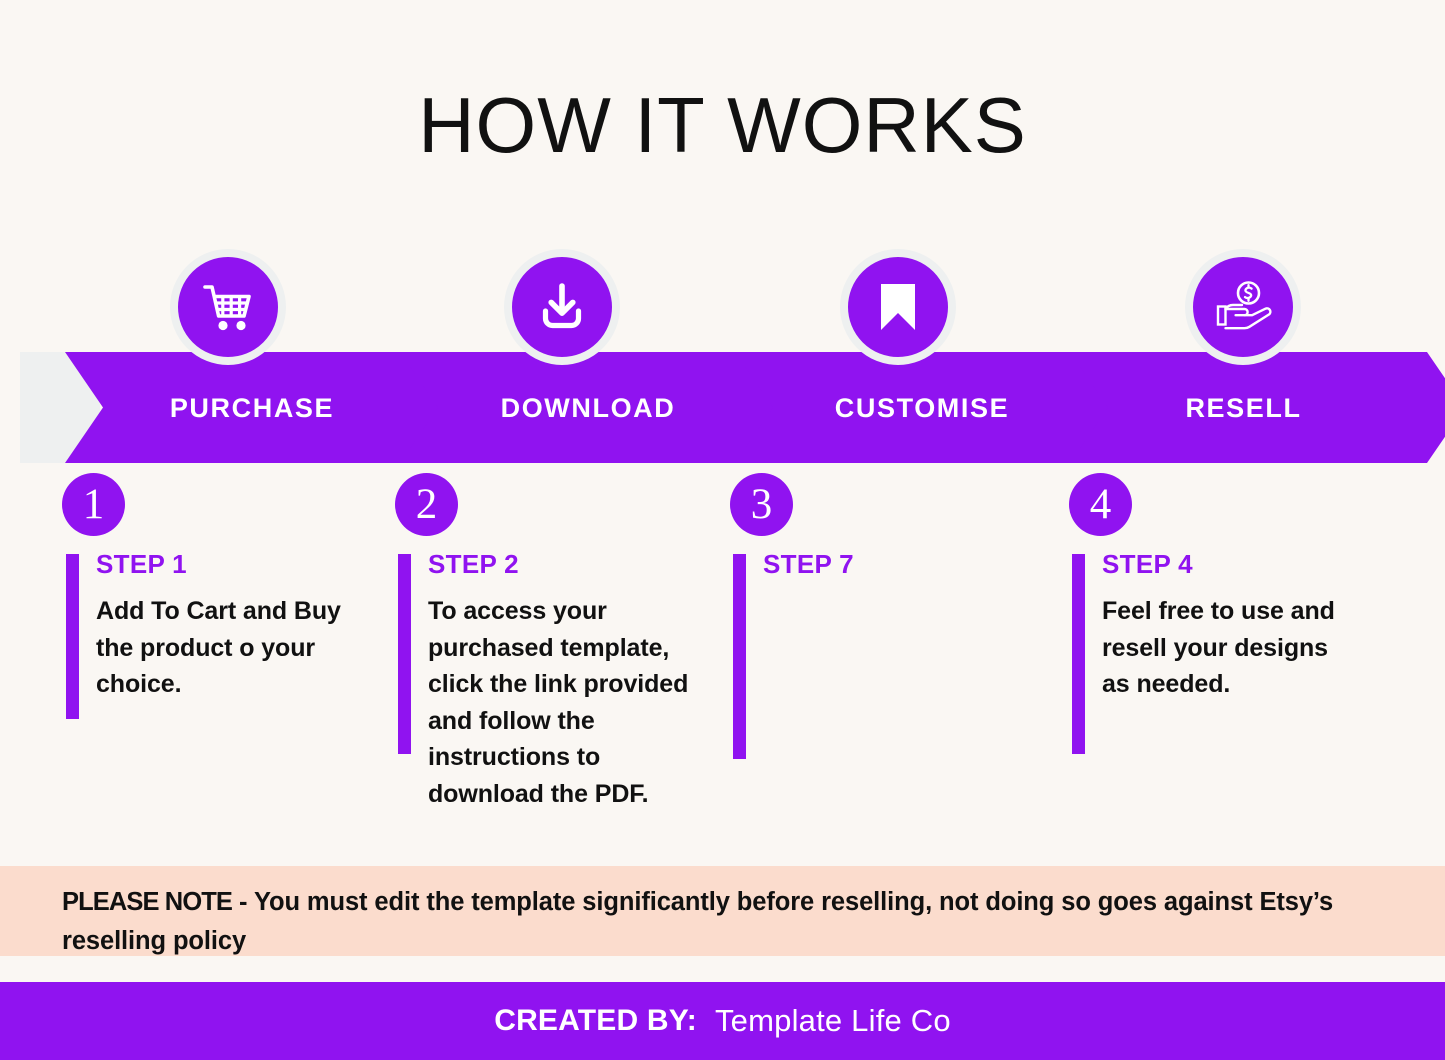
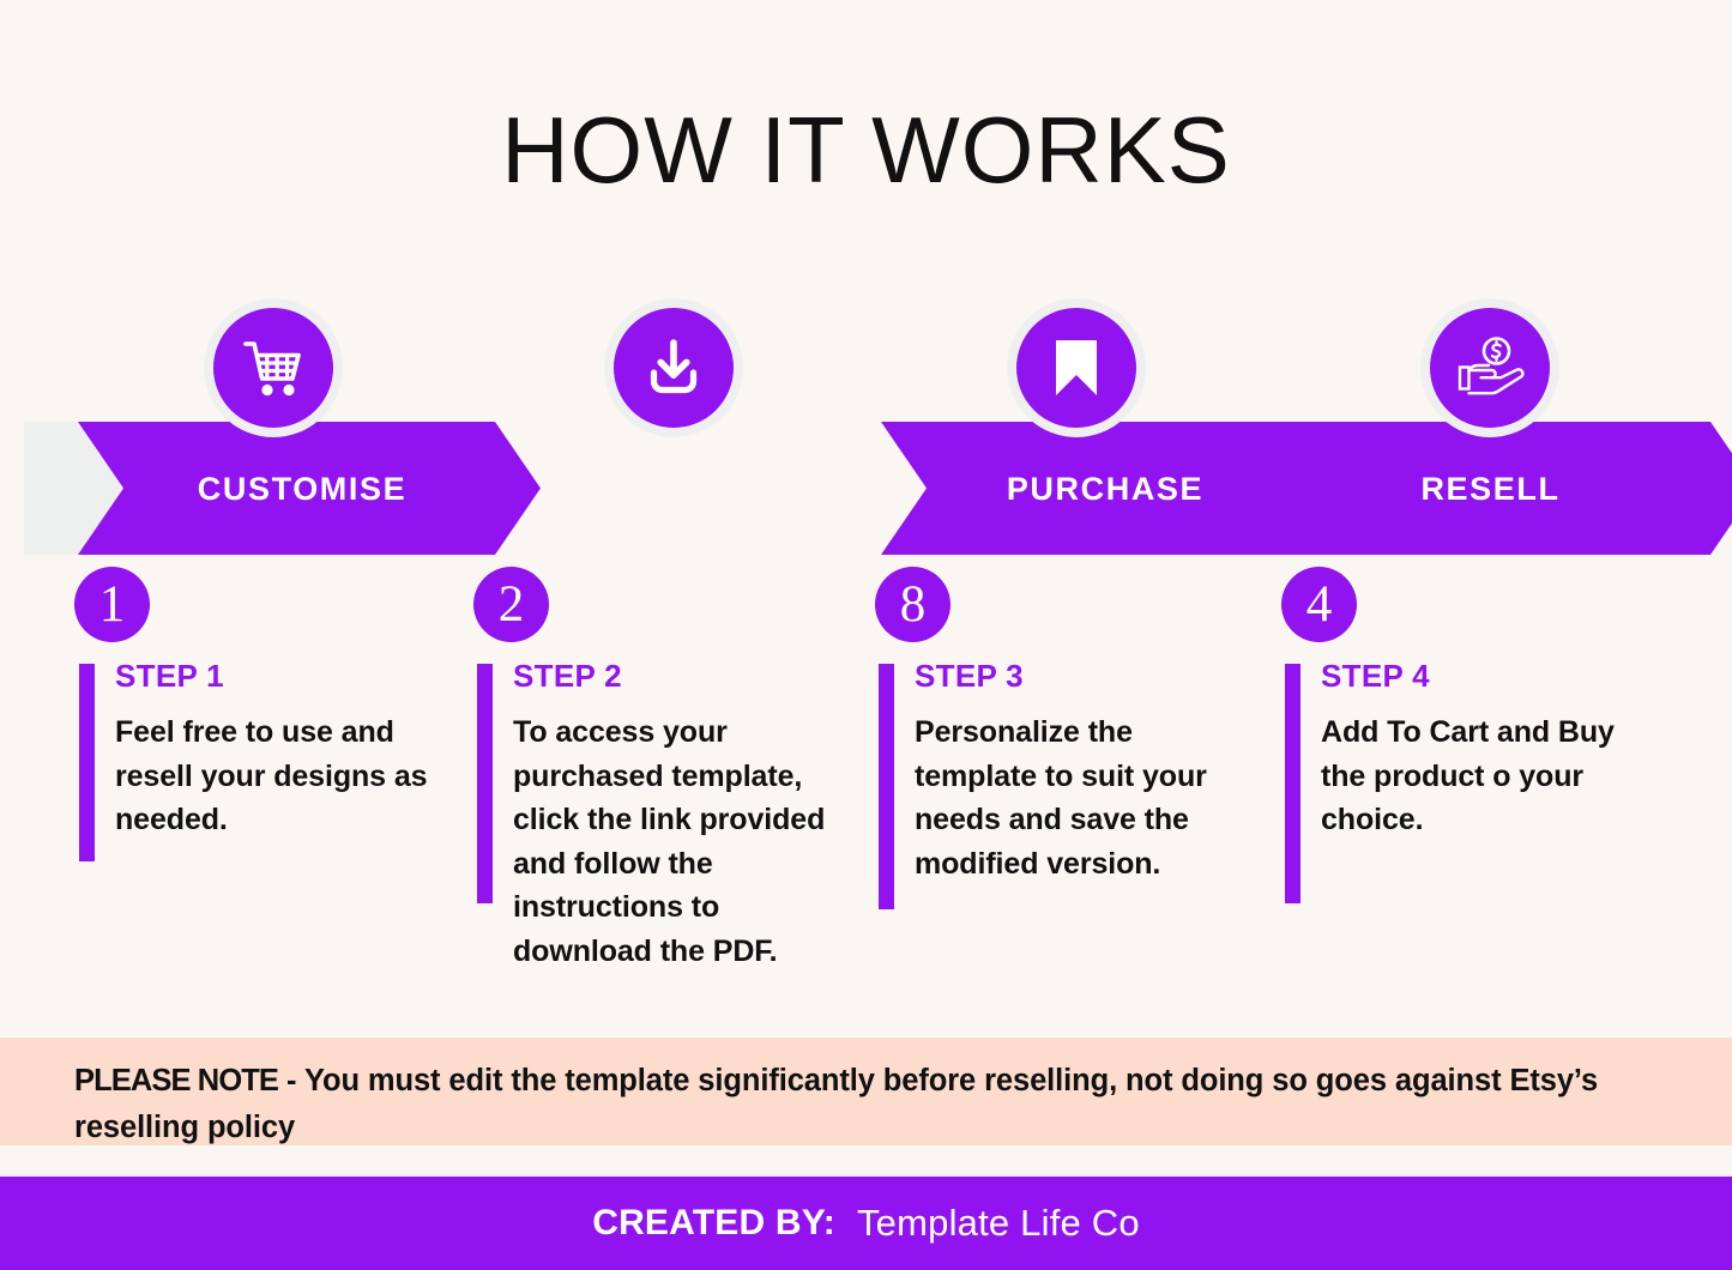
  HOW IT WORKS
- PURCHASE
+ CUSTOMISE
- DOWNLOAD
- CUSTOMISE
+ PURCHASE
  RESELL
  1
  2
- 3
+ 8
  4
  STEP 1
- Add To Cart and Buy the product o your choice.
+ Feel free to use and resell your designs as needed.
  STEP 2
  To access your purchased template, click the link provided and follow the instructions to download the PDF.
- STEP 7
+ STEP 3
+ Personalize the template to suit your needs and save the modified version.
  STEP 4
- Feel free to use and resell your designs as needed.
+ Add To Cart and Buy the product o your choice.
  PLEASE NOTE - You must edit the template significantly before reselling, not doing so goes against Etsy’s reselling policy
  CREATED BY:
  Template Life Co
